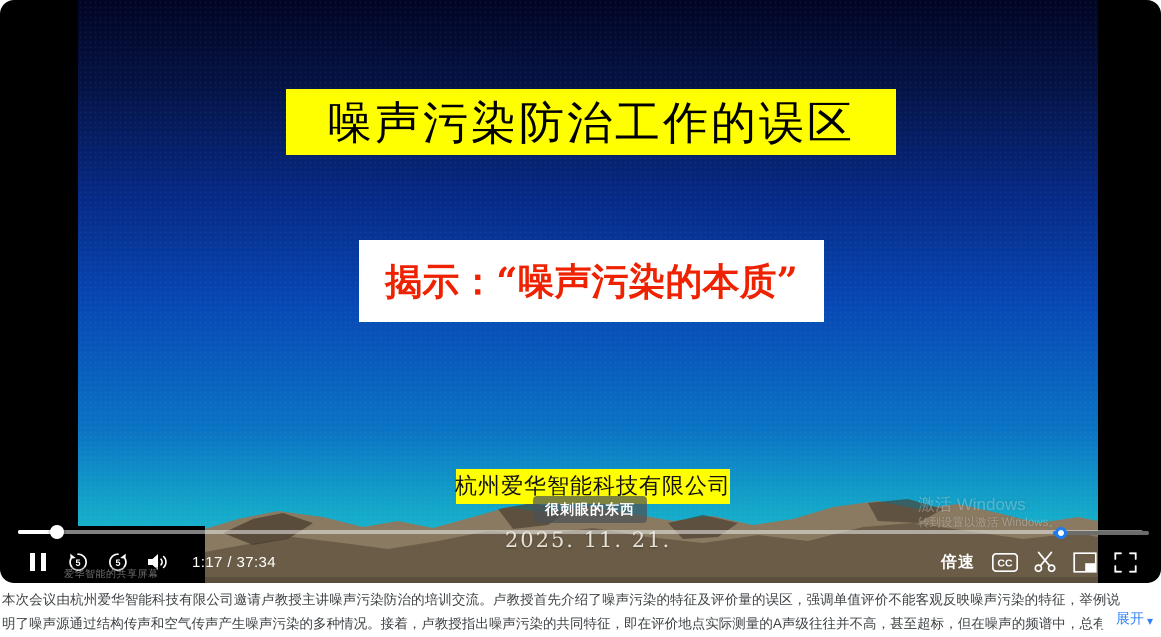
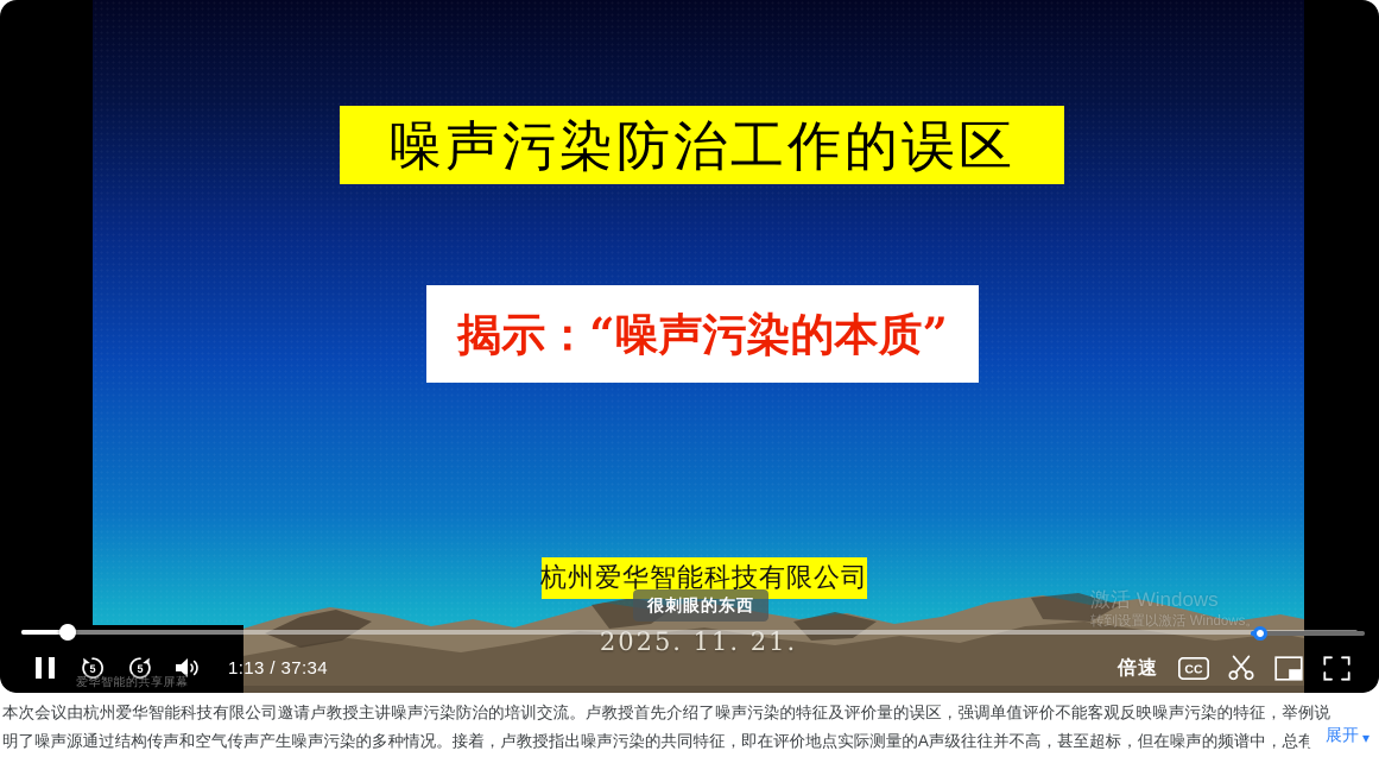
  噪声污染防治工作的误区
  揭示：“噪声污染的本质”
  杭州爱华智能科技有限公司
  很刺眼的东西
  2025. 11. 21.
  激活 Windows
  转到设置以激活 Windows。
  5
  5
- 1:17 / 37:34
+ 1:13 / 37:34
  爱华智能的共享屏幕
  倍速
  CC
  本次会议由杭州爱华智能科技有限公司邀请卢教授主讲噪声污染防治的培训交流。卢教授首先介绍了噪声污染的特征及评价量的误区，强调单值评价不能客观反映噪声污染的特征，举例说明了噪声源通过结构传声和空气传声产生噪声污染的多种情况。接着，卢教授指出噪声污染的共同特征，即在评价地点实际测量的A声级往往并不高，甚至超标，但在噪声的频谱中，总有
  展开
  ▾
